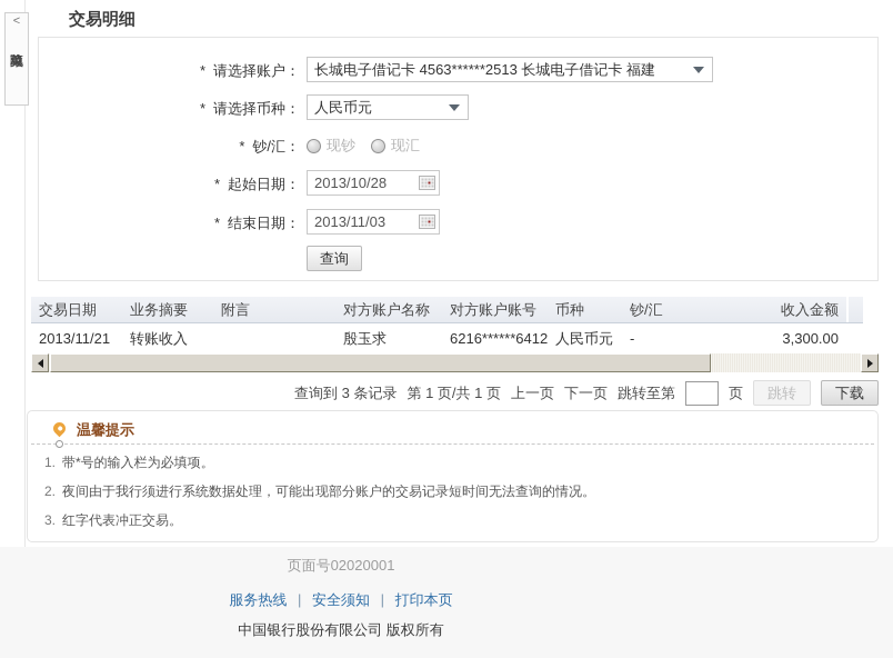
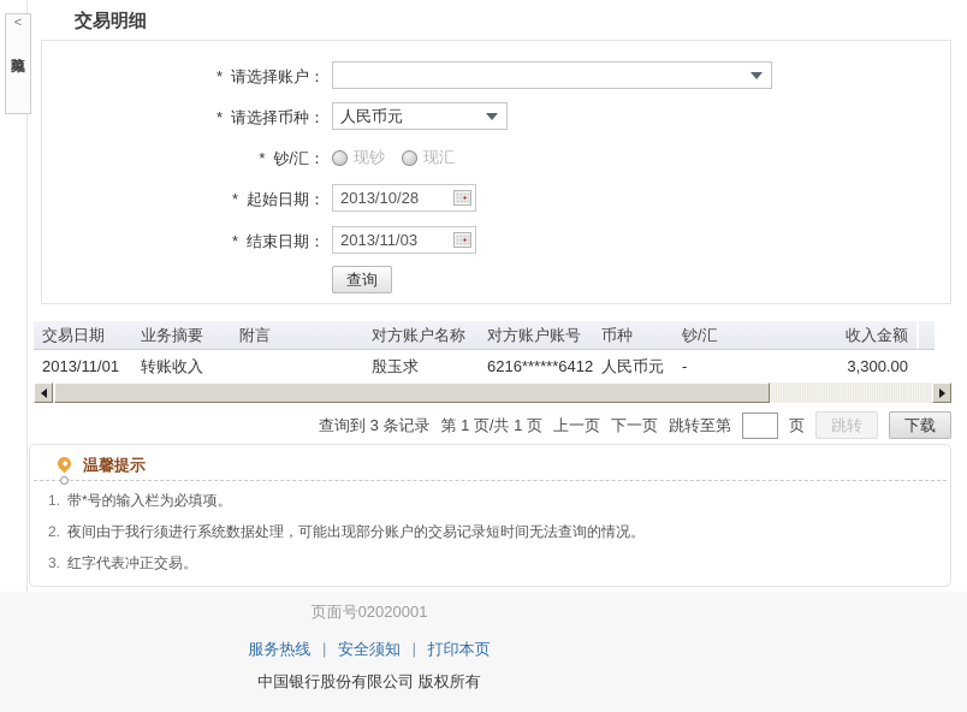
  <
  交易明细
  * 请选择账户：
- 长城电子借记卡 4563******2513 长城电子借记卡 福建
  * 请选择币种：
  人民币元
  * 钞/汇：
  现钞
  现汇
  * 起始日期：
  2013/10/28
  * 结束日期：
  2013/11/03
  查询
  交易日期
  业务摘要
  附言
  对方账户名称
  对方账户账号
  币种
  钞/汇
  收入金额
- 2013/11/21
+ 2013/11/01
  转账收入
  殷玉求
  6216******6412
  人民币元
  -
  3,300.00
  查询到 3 条记录
  第 1 页/共 1 页
  上一页
  下一页
  跳转至第
  页
  跳转
  下载
  温馨提示
  1. 带*号的输入栏为必填项。
  2. 夜间由于我行须进行系统数据处理，可能出现部分账户的交易记录短时间无法查询的情况。
  3. 红字代表冲正交易。
  页面号02020001
  服务热线 | 安全须知 | 打印本页
  中国银行股份有限公司 版权所有
